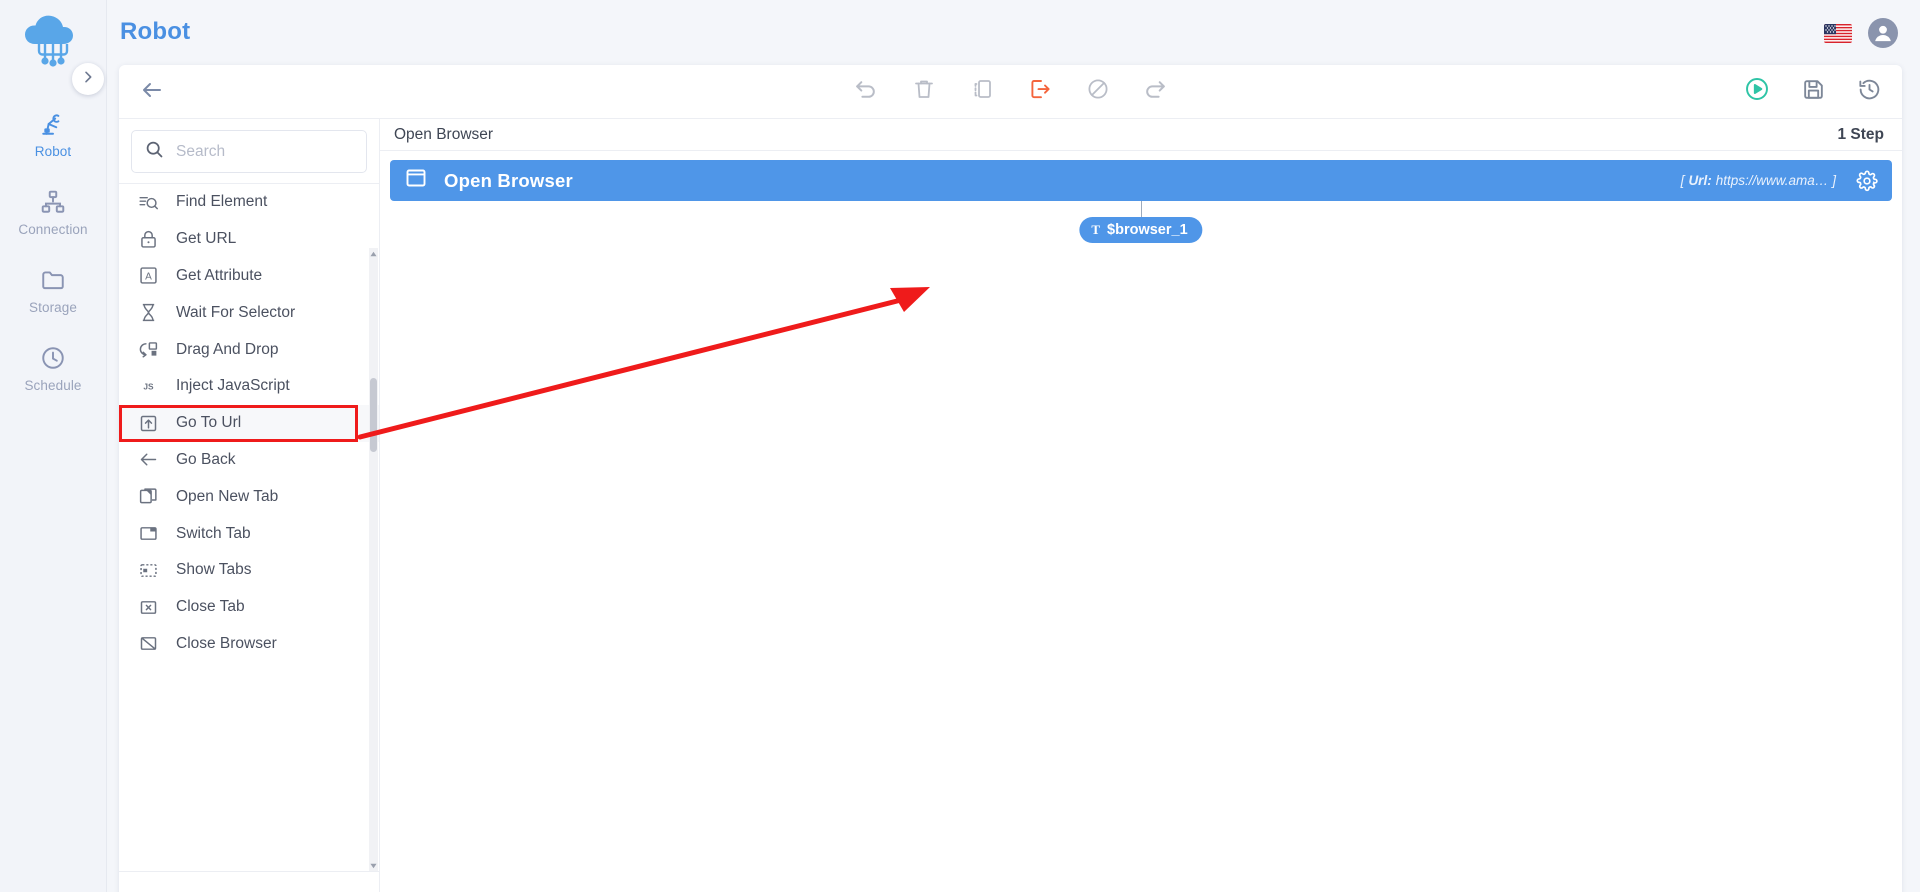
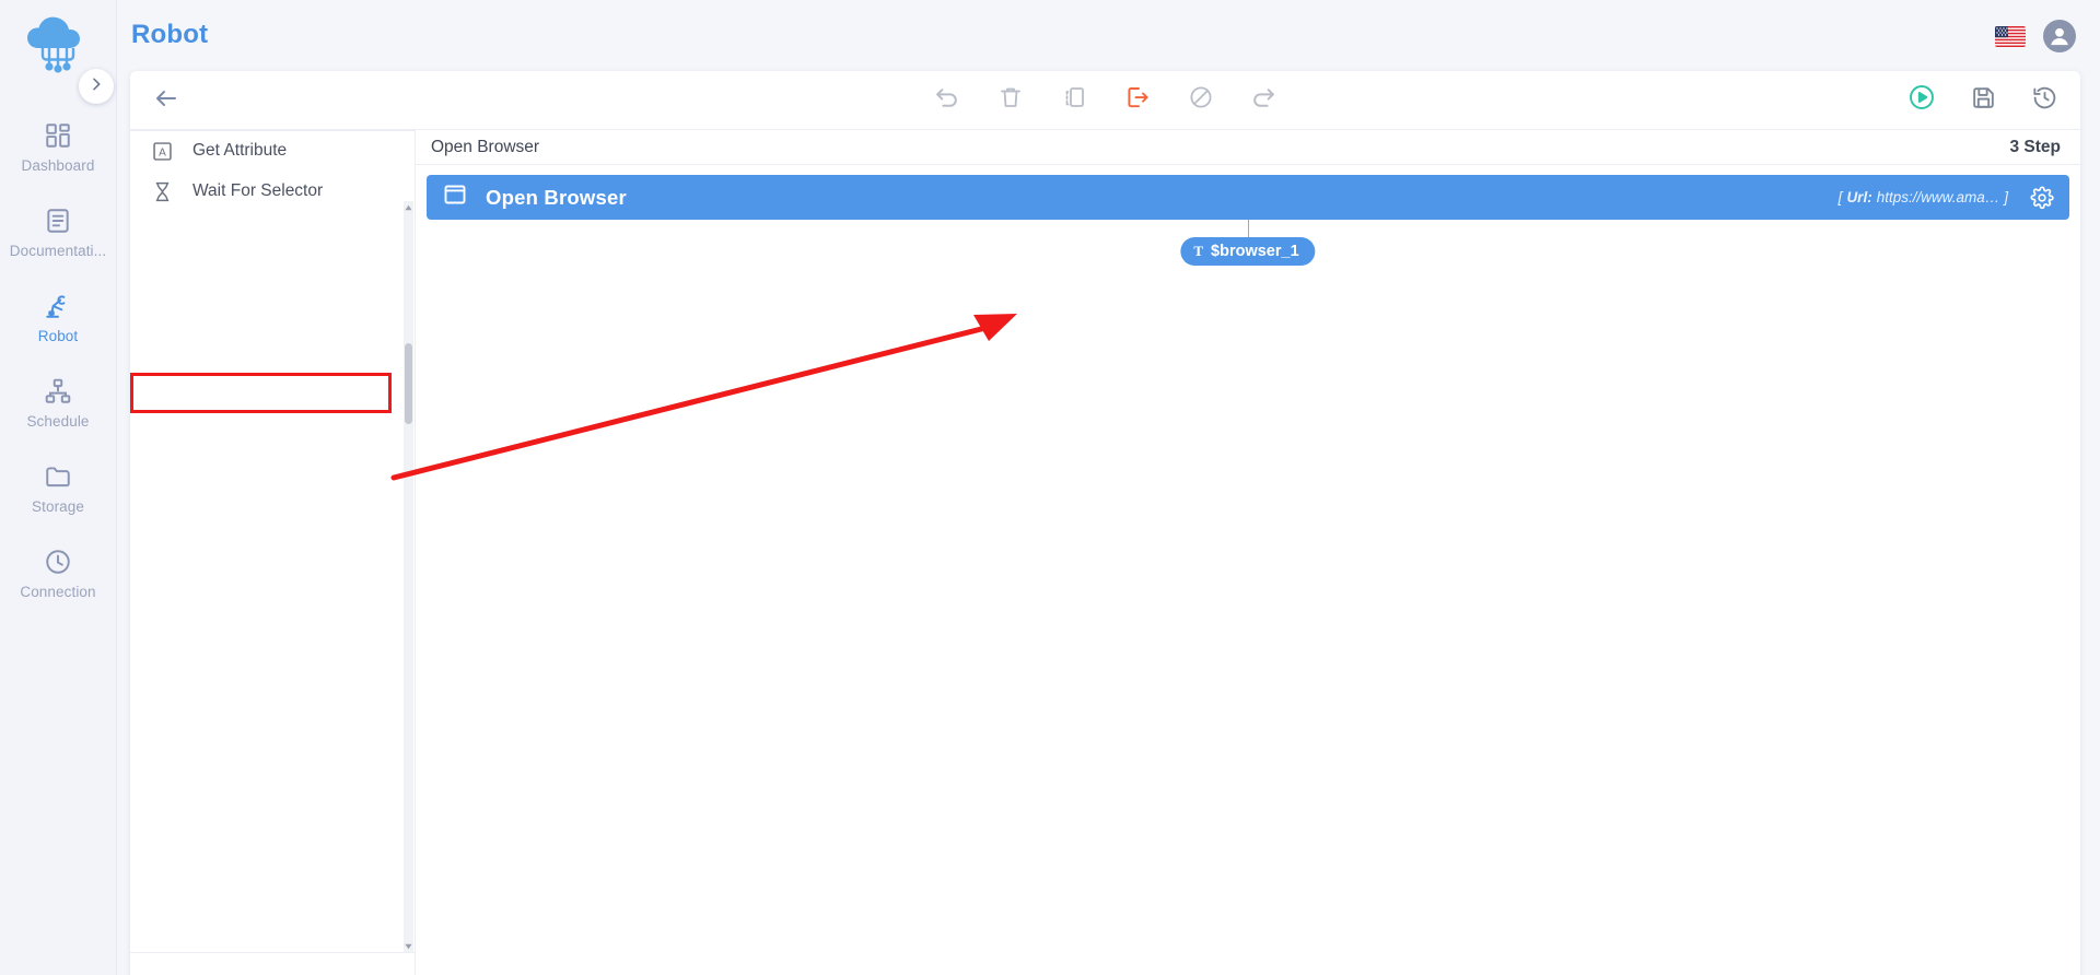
+ Dashboard
+ Documentati...
  Robot
- Connection
+ Schedule
  Storage
- Schedule
+ Connection
  Robot
- Search
- Find Element
- Get URL
  A
  Get Attribute
  Wait For Selector
- Drag And Drop
- JS
- Inject JavaScript
- Go To Url
- Go Back
- Open New Tab
- Switch Tab
- Show Tabs
- Close Tab
- Close Browser
  Open Browser
- 1 Step
+ 3 Step
  Open Browser
  [
  Url:
  https://www.ama…
  ]
  T
  $browser_1
